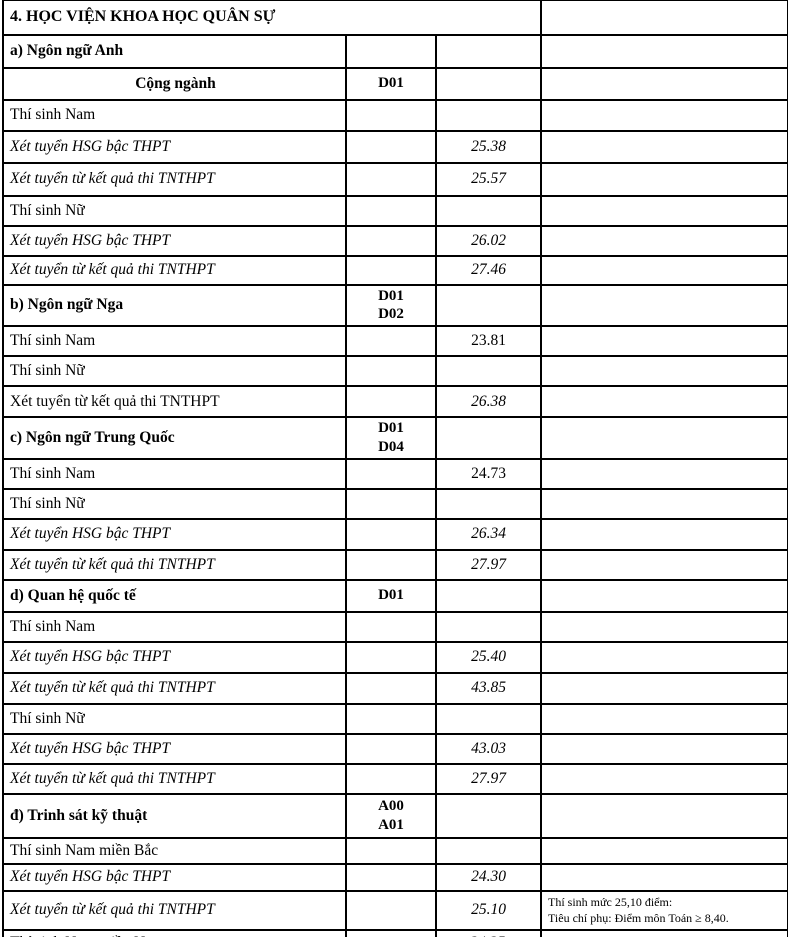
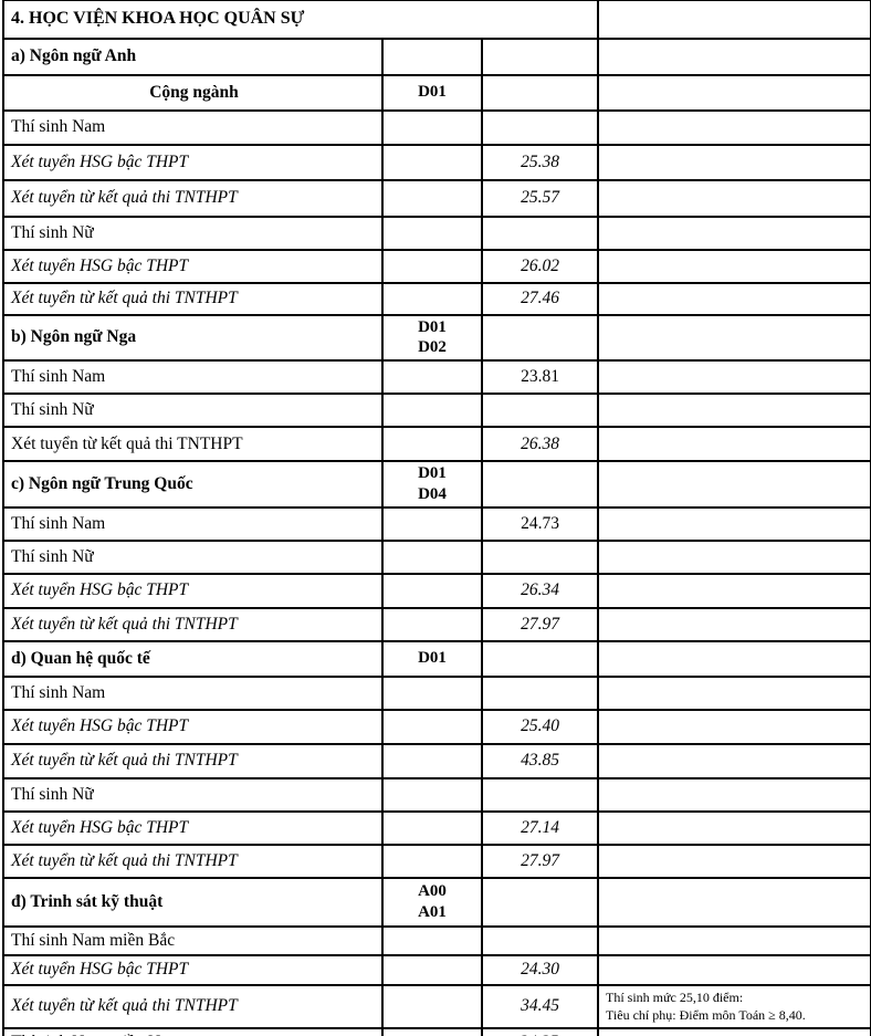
  4. HỌC VIỆN KHOA HỌC QUÂN SỰ
  a) Ngôn ngữ Anh
  Cộng ngành	D01
  Thí sinh Nam
  Xét tuyển HSG bậc THPT		25.38
  Xét tuyển từ kết quả thi TNTHPT		25.57
  Thí sinh Nữ
  Xét tuyển HSG bậc THPT		26.02
  Xét tuyển từ kết quả thi TNTHPT		27.46
  b) Ngôn ngữ Nga	D01 D02
  Thí sinh Nam		23.81
  Thí sinh Nữ
  Xét tuyển từ kết quả thi TNTHPT		26.38
  c) Ngôn ngữ Trung Quốc	D01 D04
  Thí sinh Nam		24.73
  Thí sinh Nữ
  Xét tuyển HSG bậc THPT		26.34
  Xét tuyển từ kết quả thi TNTHPT		27.97
  d) Quan hệ quốc tế	D01
  Thí sinh Nam
  Xét tuyển HSG bậc THPT		25.40
  Xét tuyển từ kết quả thi TNTHPT		43.85
  Thí sinh Nữ
- Xét tuyển HSG bậc THPT		43.03
+ Xét tuyển HSG bậc THPT		27.14
  Xét tuyển từ kết quả thi TNTHPT		27.97
  đ) Trinh sát kỹ thuật	A00 A01
  Thí sinh Nam miền Bắc
  Xét tuyển HSG bậc THPT		24.30
- Xét tuyển từ kết quả thi TNTHPT		25.10	Thí sinh mức 25,10 điểm: Tiêu chí phụ: Điểm môn Toán ≥ 8,40.
+ Xét tuyển từ kết quả thi TNTHPT		34.45	Thí sinh mức 25,10 điểm: Tiêu chí phụ: Điểm môn Toán ≥ 8,40.
